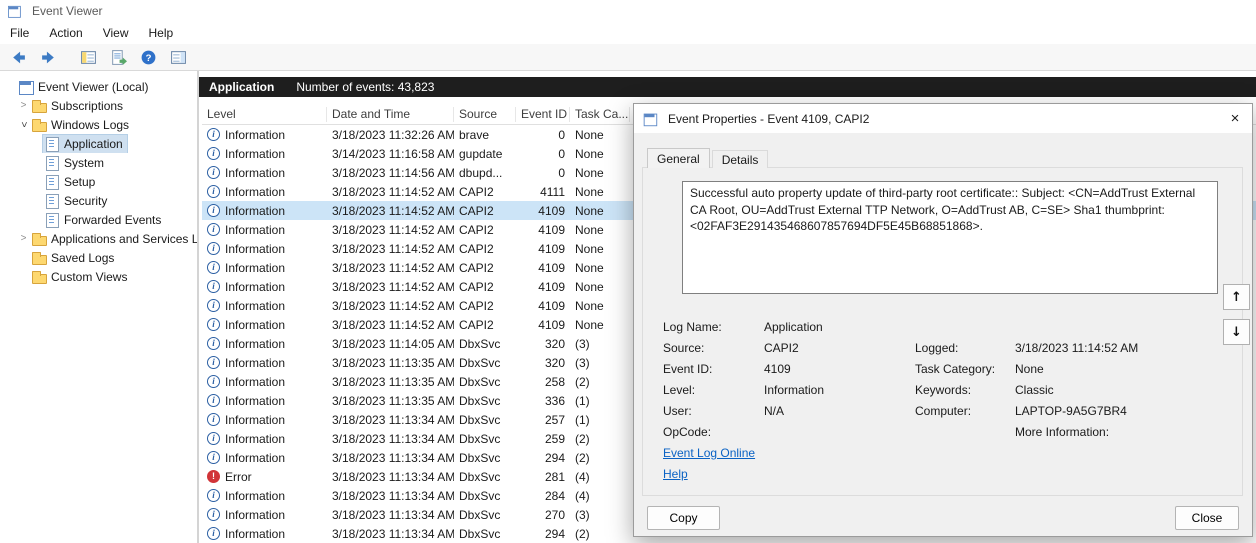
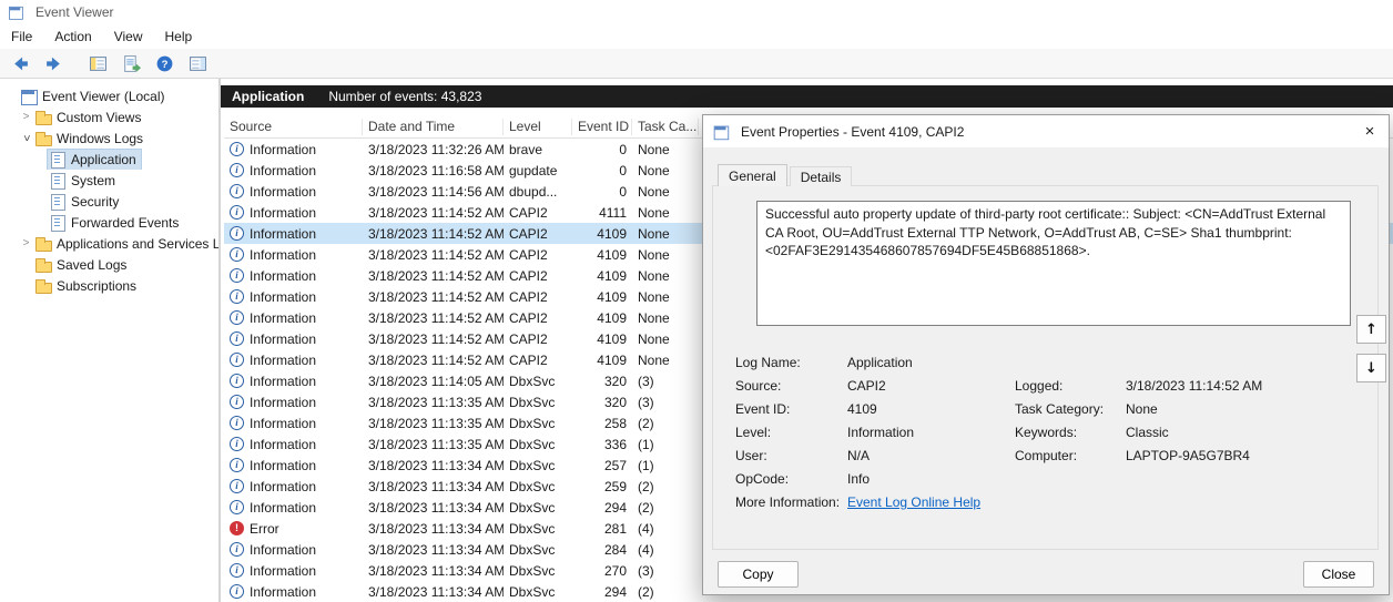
  Event Viewer
  File
  Action
  View
  Help
  ?
  Event Viewer (Local)
  >
- Subscriptions
+ Custom Views
  Windows Logs
  Application
  System
- Setup
  Security
  Forwarded Events
  >
  Applications and Services L
  Saved Logs
- Custom Views
+ Subscriptions
  Application
  Number of events: 43,823
- Level
+ Source
  Date and Time
- Source
+ Level
  Event ID
  Task Ca...
  i
  Information
  3/18/2023 11:32:26 AM
  brave
  0
  None
  i
  Information
- 3/14/2023 11:16:58 AM
+ 3/18/2023 11:16:58 AM
  gupdate
  0
  None
  i
  Information
  3/18/2023 11:14:56 AM
  dbupd...
  0
  None
  i
  Information
  3/18/2023 11:14:52 AM
  CAPI2
  4111
  None
  i
  Information
  3/18/2023 11:14:52 AM
  CAPI2
  4109
  None
  i
  Information
  3/18/2023 11:14:52 AM
  CAPI2
  4109
  None
  i
  Information
  3/18/2023 11:14:52 AM
  CAPI2
  4109
  None
  i
  Information
  3/18/2023 11:14:52 AM
  CAPI2
  4109
  None
  i
  Information
  3/18/2023 11:14:52 AM
  CAPI2
  4109
  None
  i
  Information
  3/18/2023 11:14:52 AM
  CAPI2
  4109
  None
  i
  Information
  3/18/2023 11:14:52 AM
  CAPI2
  4109
  None
  i
  Information
  3/18/2023 11:14:05 AM
  DbxSvc
  320
  (3)
  i
  Information
  3/18/2023 11:13:35 AM
  DbxSvc
  320
  (3)
  i
  Information
  3/18/2023 11:13:35 AM
  DbxSvc
  258
  (2)
  i
  Information
  3/18/2023 11:13:35 AM
  DbxSvc
  336
  (1)
  i
  Information
  3/18/2023 11:13:34 AM
  DbxSvc
  257
  (1)
  i
  Information
  3/18/2023 11:13:34 AM
  DbxSvc
  259
  (2)
  i
  Information
  3/18/2023 11:13:34 AM
  DbxSvc
  294
  (2)
  !
  Error
  3/18/2023 11:13:34 AM
  DbxSvc
  281
  (4)
  i
  Information
  3/18/2023 11:13:34 AM
  DbxSvc
  284
  (4)
  i
  Information
  3/18/2023 11:13:34 AM
  DbxSvc
  270
  (3)
  i
  Information
  3/18/2023 11:13:34 AM
  DbxSvc
  294
  (2)
  Event Properties - Event 4109, CAPI2
  ×
  General
  Details
  Successful auto property update of third-party root certificate:: Subject: <CN=AddTrust External CA Root, OU=AddTrust External TTP Network, O=AddTrust AB, C=SE> Sha1 thumbprint: <02FAF3E291435468607857694DF5E45B68851868>.
  ↑
  ↓
  Log Name:
  Application
  Source:
  CAPI2
  Logged:
  3/18/2023 11:14:52 AM
  Event ID:
  4109
  Task Category:
  None
  Level:
  Information
  Keywords:
  Classic
  User:
  N/A
  Computer:
  LAPTOP-9A5G7BR4
  OpCode:
+ Info
  More Information:
  Event Log Online Help
  Copy
  Close
